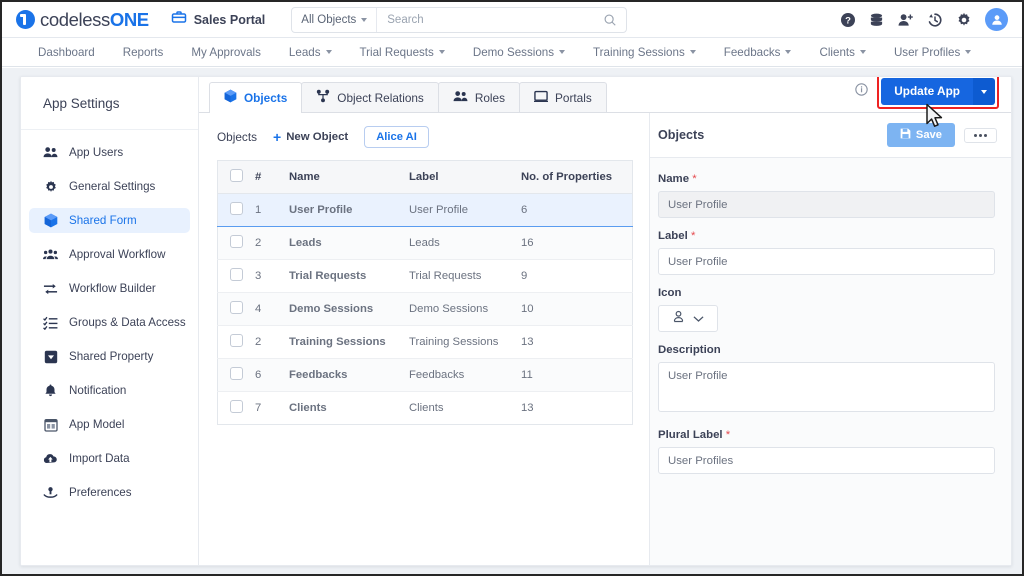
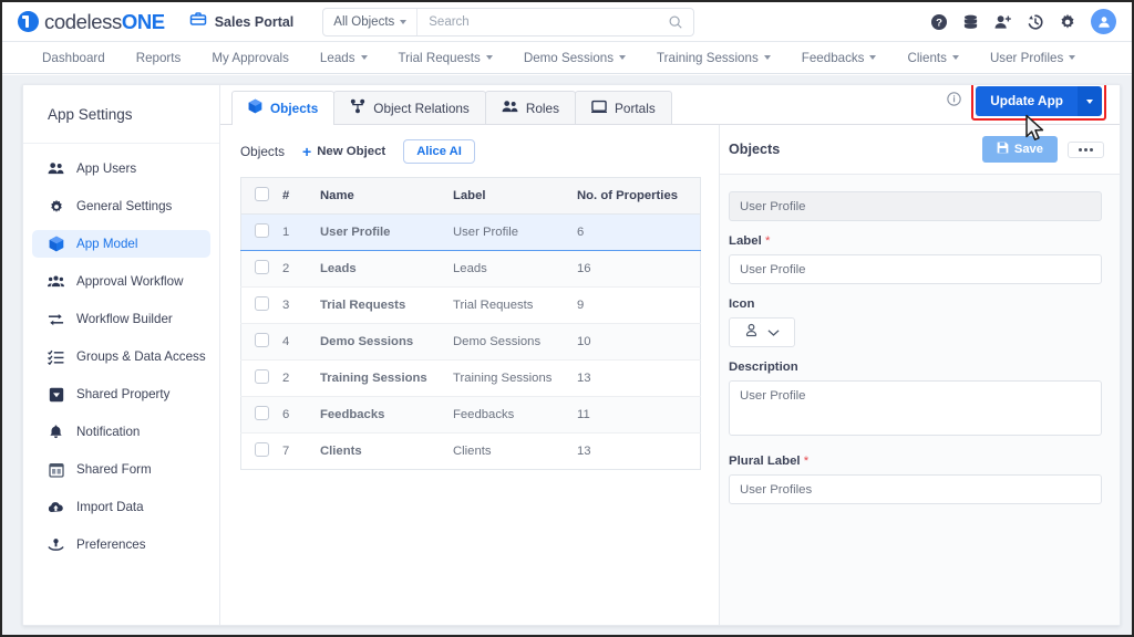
  codelessONE
  Sales Portal
  All Objects
  Search
  ?
  Dashboard
  Reports
  My Approvals
  Leads
  Trial Requests
  Demo Sessions
  Training Sessions
  Feedbacks
  Clients
  User Profiles
  App Settings
  App Users
  General Settings
- Shared Form
+ App Model
  Approval Workflow
  Workflow Builder
  Groups & Data Access
  Shared Property
  Notification
- App Model
+ Shared Form
  Import Data
  Preferences
  Objects
  Object Relations
  Roles
  Portals
  Update App
  Objects
  +
  New Object
  Alice AI
  	#	Name	Label	No. of Properties
  	1	User Profile	User Profile	6
  	2	Leads	Leads	16
  	3	Trial Requests	Trial Requests	9
  	4	Demo Sessions	Demo Sessions	10
  	2	Training Sessions	Training Sessions	13
  	6	Feedbacks	Feedbacks	11
  	7	Clients	Clients	13
  Objects
  Save
- Name *
  User Profile
  Label *
  User Profile
  Icon
  Description
  User Profile
  Plural Label *
  User Profiles
